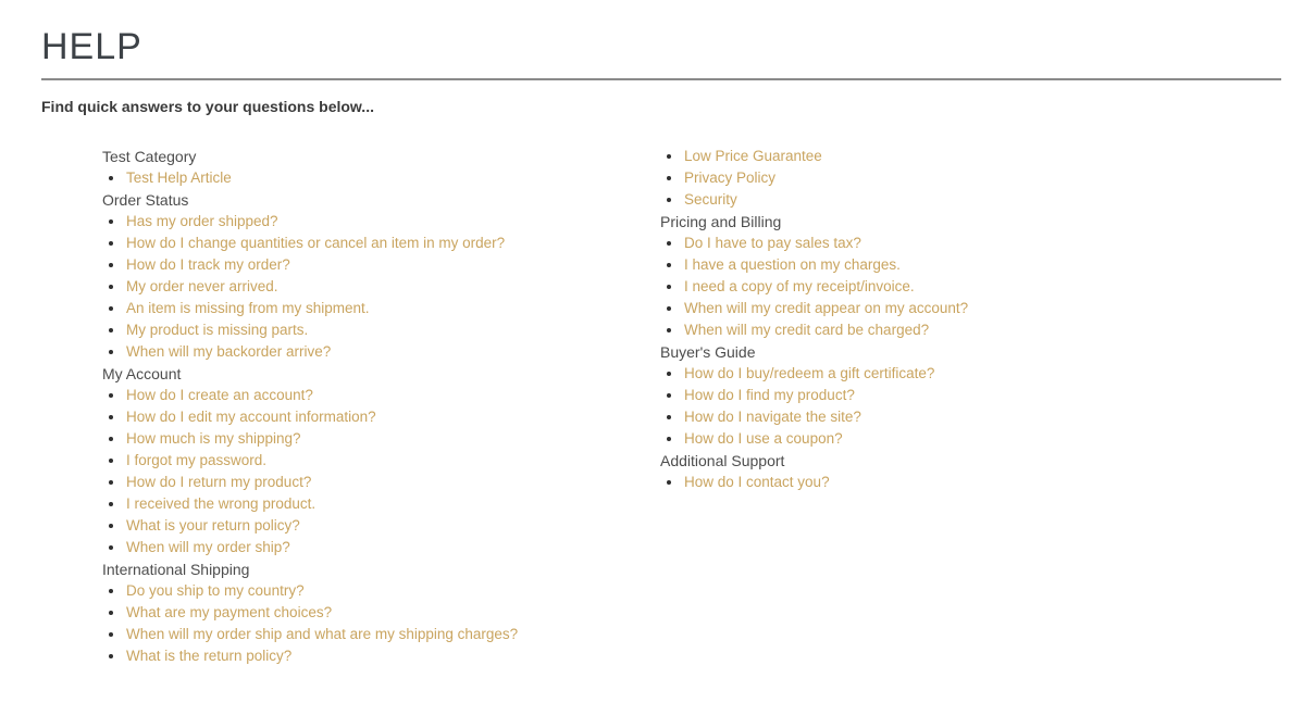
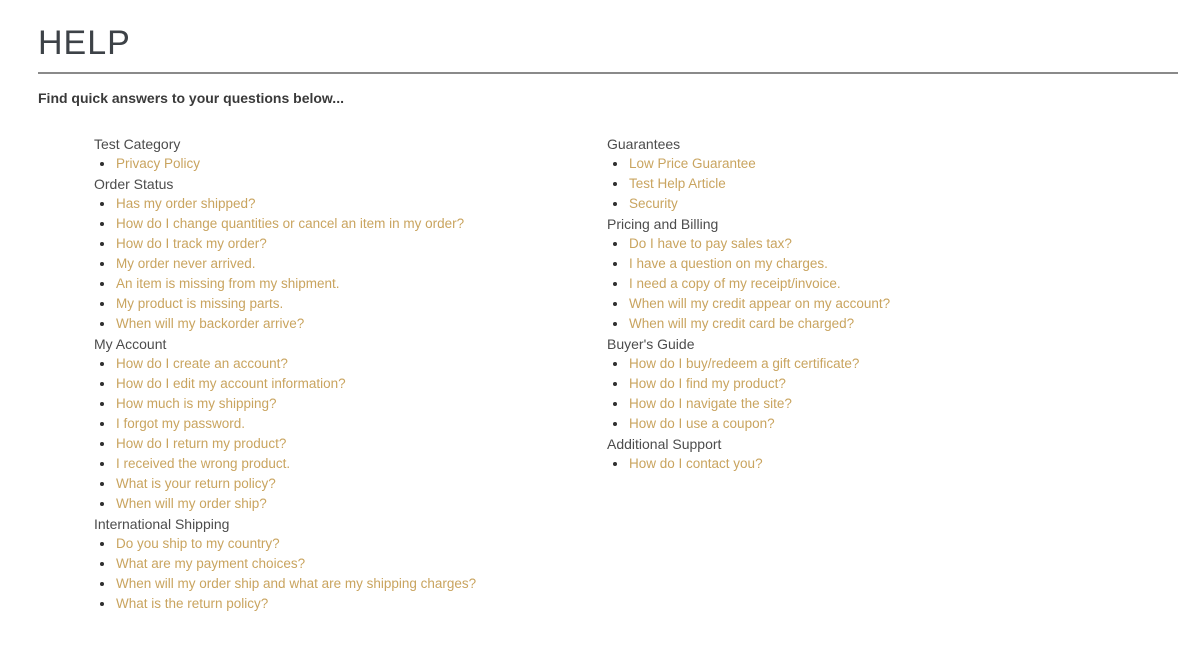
  HELP
  Find quick answers to your questions below...
  Test Category
- Test Help Article
+ Privacy Policy
  Order Status
  Has my order shipped?
  How do I change quantities or cancel an item in my order?
  How do I track my order?
  My order never arrived.
  An item is missing from my shipment.
  My product is missing parts.
  When will my backorder arrive?
  My Account
  How do I create an account?
  How do I edit my account information?
  How much is my shipping?
  I forgot my password.
  How do I return my product?
  I received the wrong product.
  What is your return policy?
  When will my order ship?
  International Shipping
  Do you ship to my country?
  What are my payment choices?
  When will my order ship and what are my shipping charges?
  What is the return policy?
+ Guarantees
  Low Price Guarantee
- Privacy Policy
+ Test Help Article
  Security
  Pricing and Billing
  Do I have to pay sales tax?
  I have a question on my charges.
  I need a copy of my receipt/invoice.
  When will my credit appear on my account?
  When will my credit card be charged?
  Buyer's Guide
  How do I buy/redeem a gift certificate?
  How do I find my product?
  How do I navigate the site?
  How do I use a coupon?
  Additional Support
  How do I contact you?
